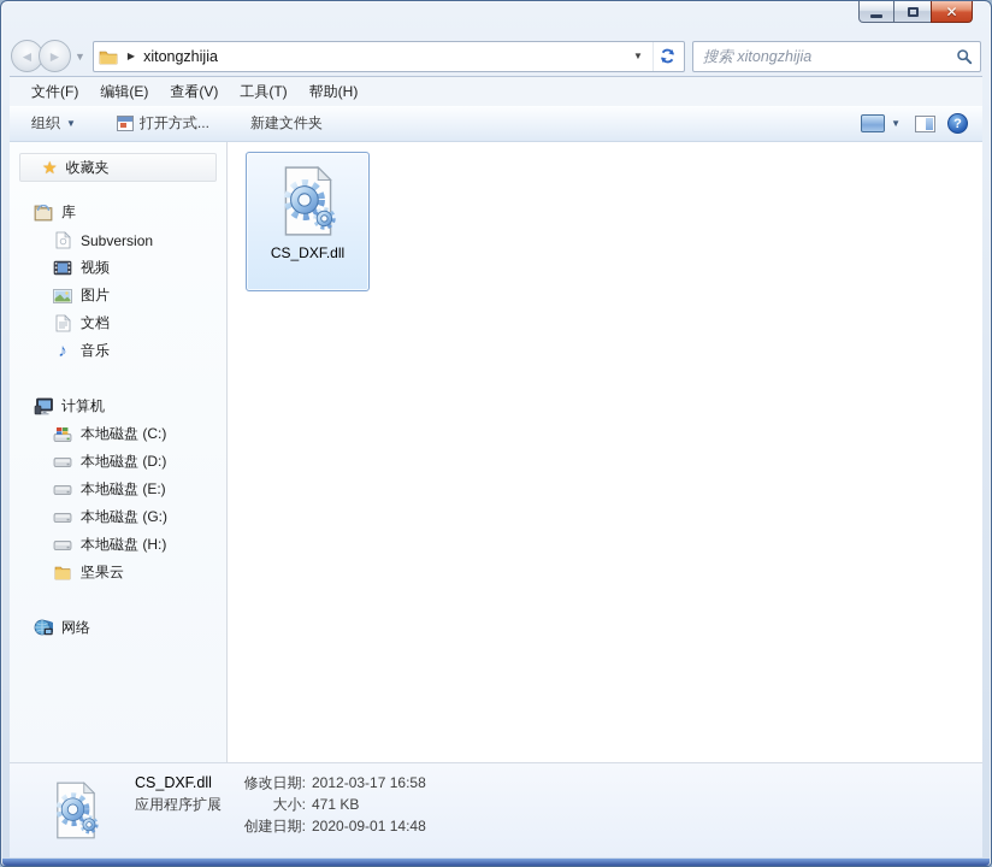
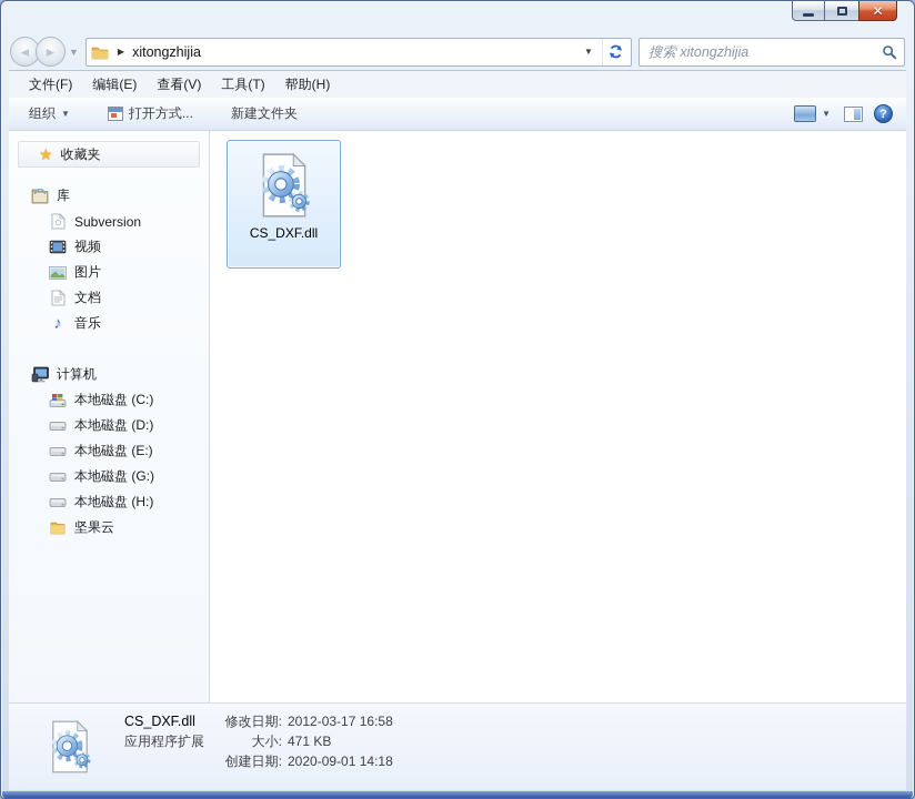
  ✕
  ◄
  ►
  ▼
  ▶
  xitongzhijia
  ▼
  搜索 xitongzhijia
  文件(F)
  编辑(E)
  查看(V)
  工具(T)
  帮助(H)
  组织
  ▼
  打开方式...
  新建文件夹
  ▼
  ?
  ★
  收藏夹
  库
  Subversion
  视频
  图片
  文档
  ♪
  音乐
  计算机
  本地磁盘 (C:)
  本地磁盘 (D:)
  本地磁盘 (E:)
  本地磁盘 (G:)
  本地磁盘 (H:)
  坚果云
- 网络
  CS_DXF.dll
  CS_DXF.dll
  应用程序扩展
  修改日期:
  2012-03-17 16:58
  大小:
  471 KB
  创建日期:
- 2020-09-01 14:48
+ 2020-09-01 14:18
